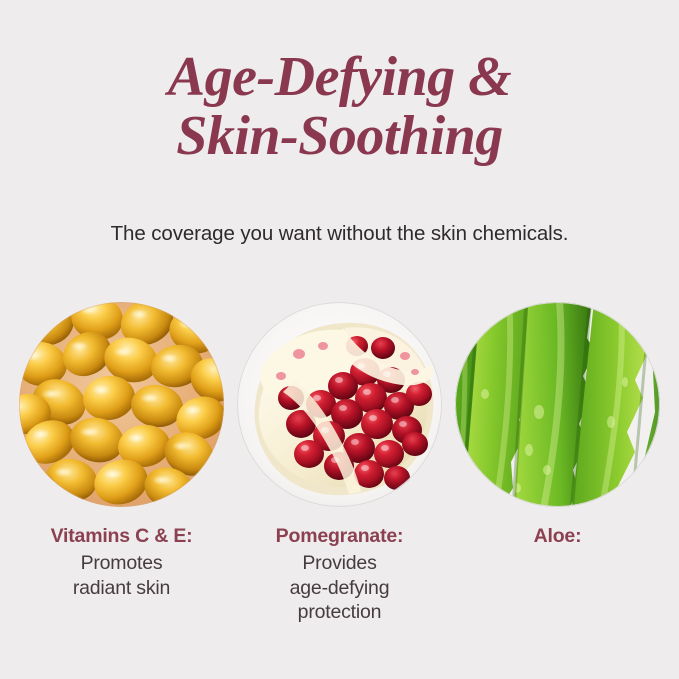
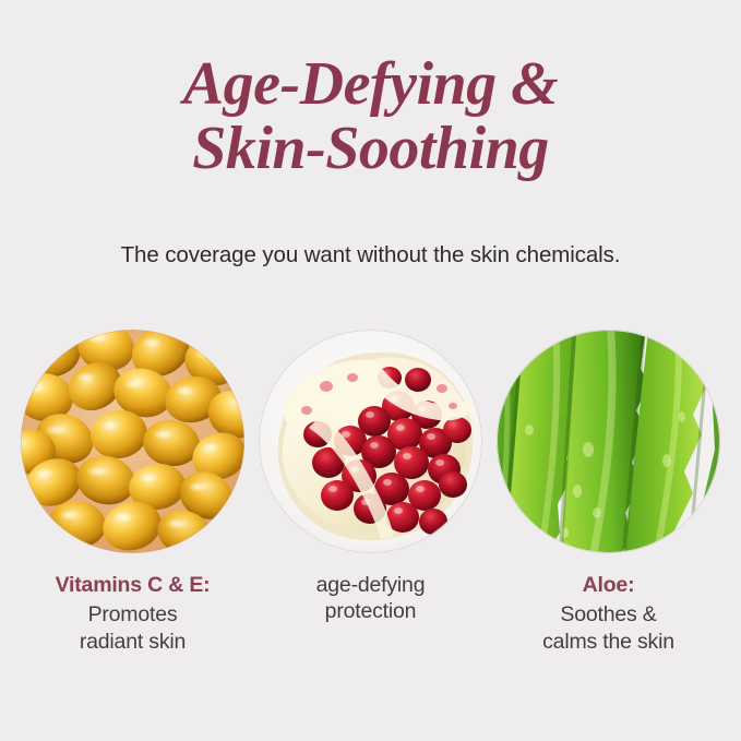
  Age-Defying &
  Skin-Soothing
  The coverage you want without the skin chemicals.
  Vitamins C & E:
  Promotes
  radiant skin
- Pomegranate:
- Provides
  age-defying
  protection
  Aloe:
+ Soothes &
+ calms the skin
